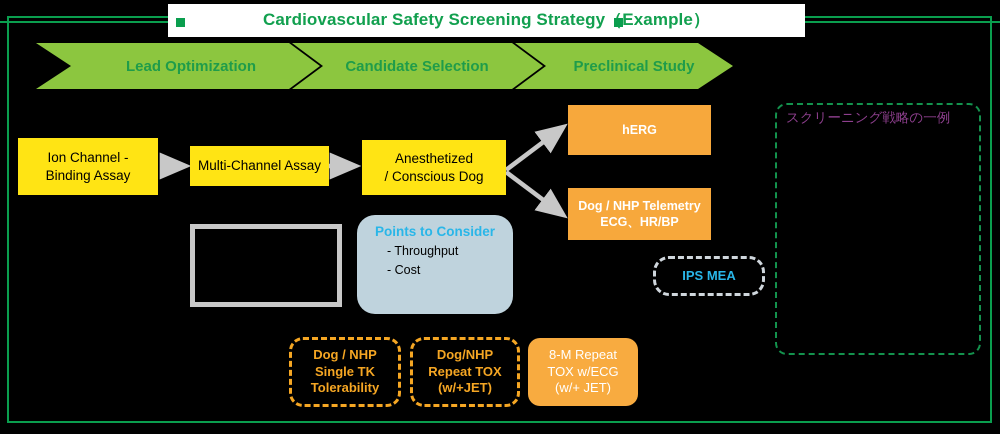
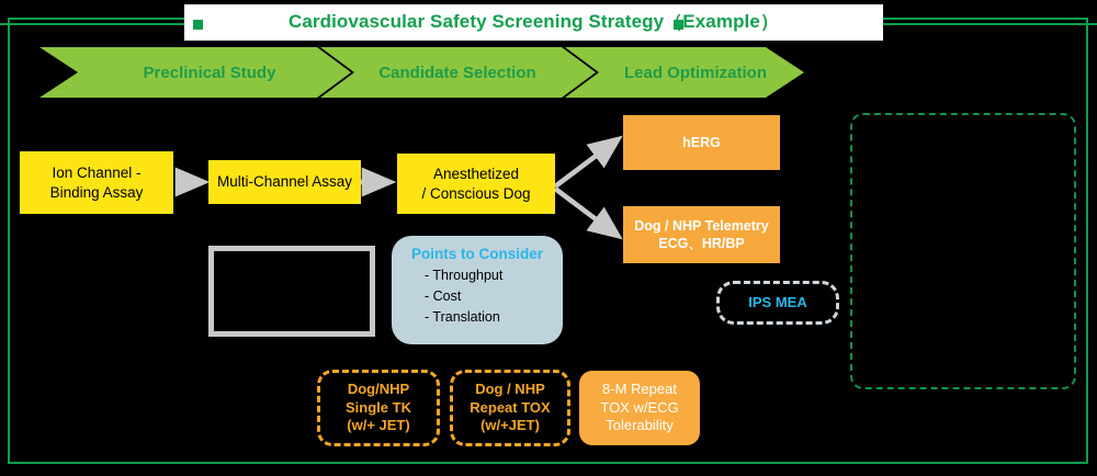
  Cardiovascular Safety Screening StrategyExample）
- Lead Optimization
+ Preclinical Study
  Candidate Selection
- Preclinical Study
+ Lead Optimization
  Ion Channel -
  Binding Assay
  Multi-Channel Assay
  Anesthetized
  / Conscious Dog
  hERG
  Dog / NHP Telemetry
  ECG、HR/BP
  Points to Consider
  - Throughput
  - Cost
+ - Translation
  IPS MEA
- Dog / NHP
+ Dog/NHP
  Single TK
- Tolerability
+ (w/+ JET)
- Dog/NHP
+ Dog / NHP
  Repeat TOX
  (w/+JET)
  8-M Repeat
  TOX w/ECG
- (w/+ JET)
+ Tolerability
- スクリーニング戦略の一例
